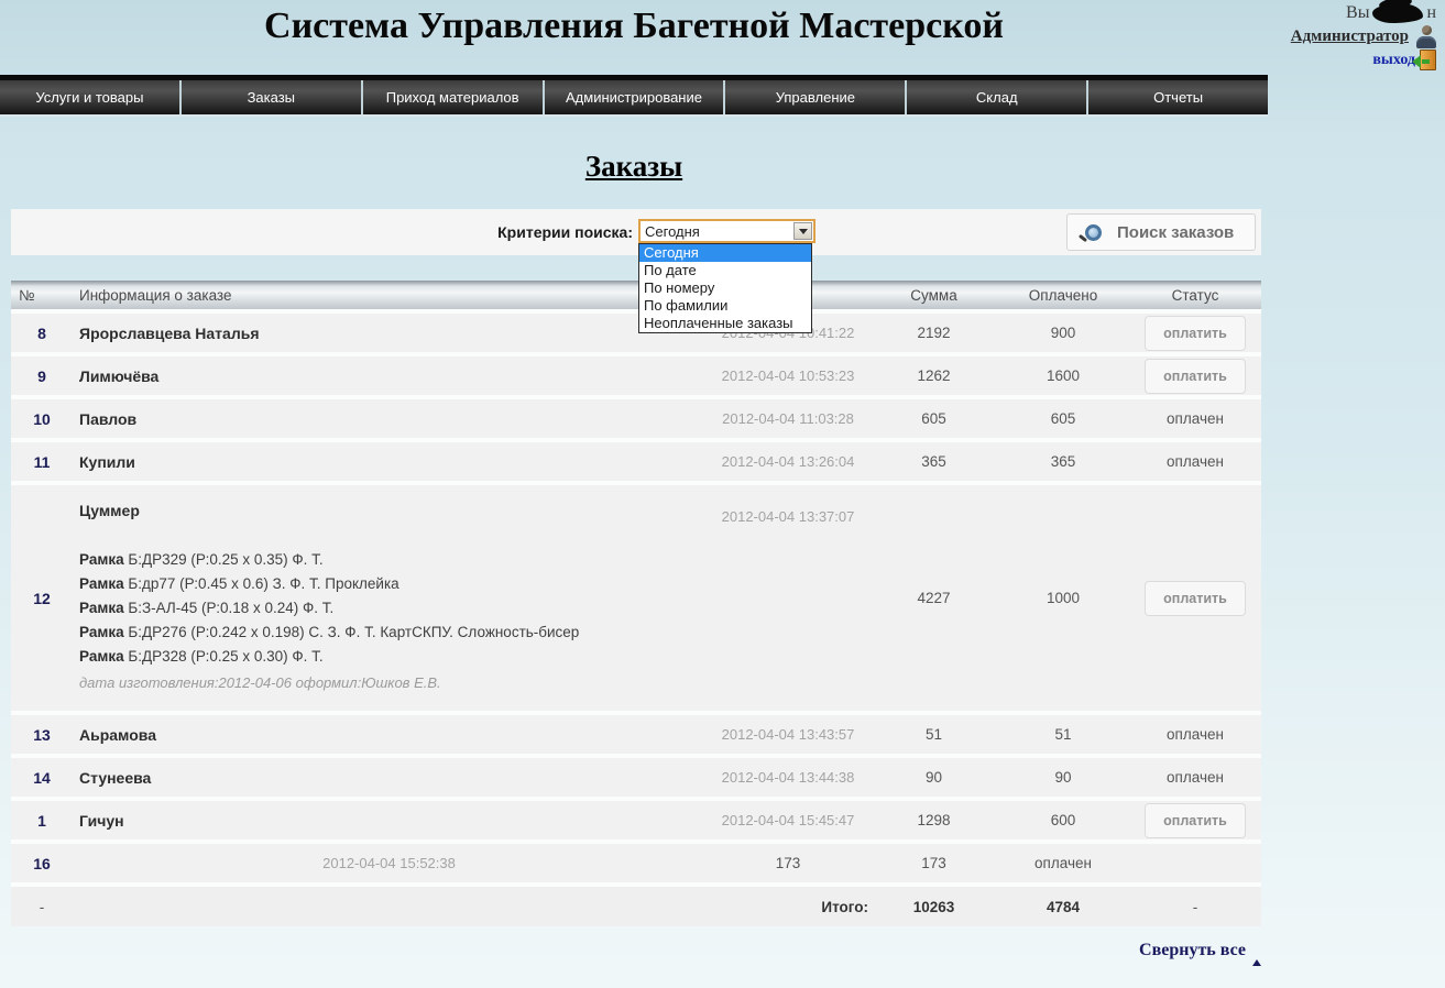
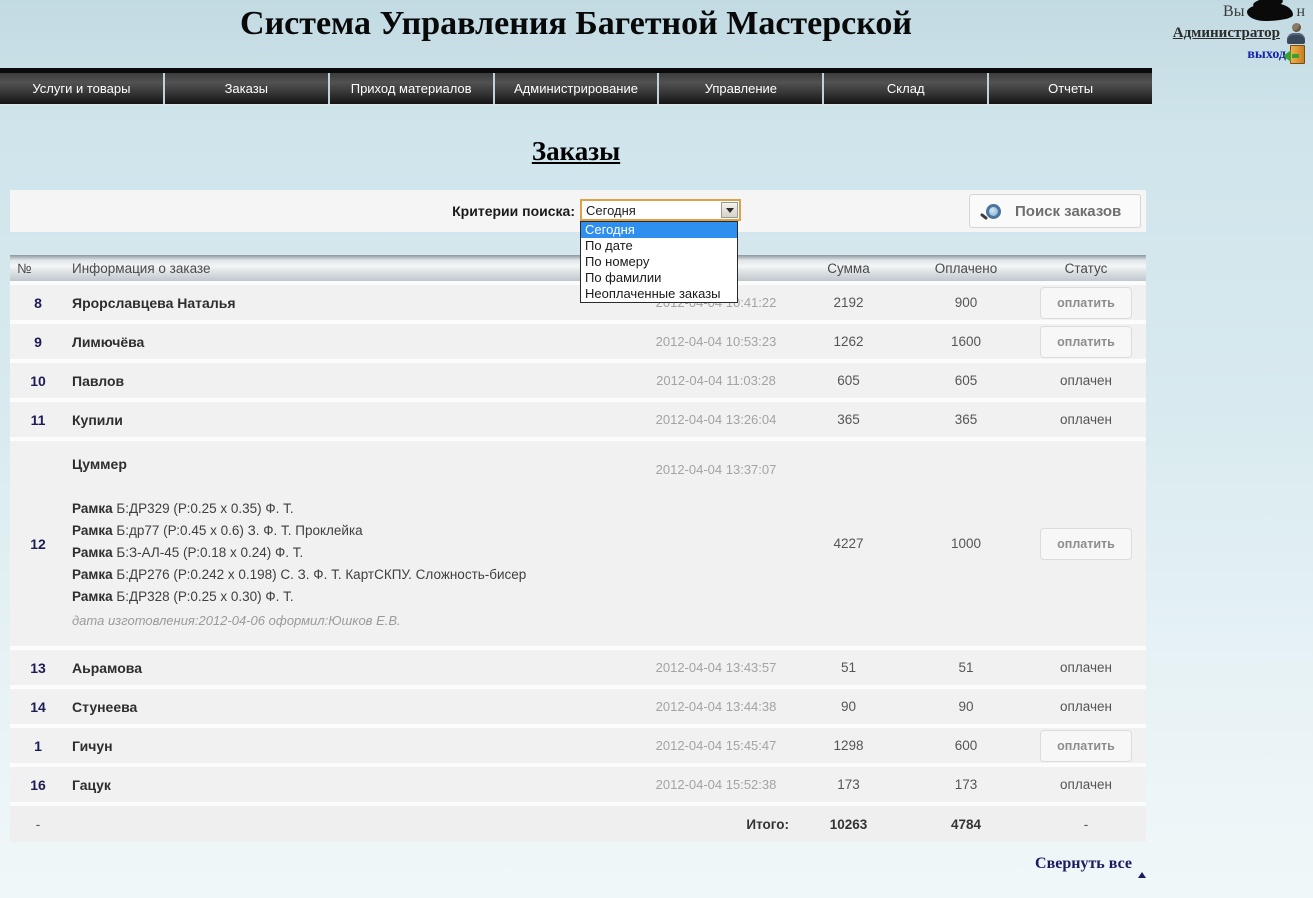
  Система Управления Багетной Мастерской
  Вы
  н
  Администратор
  выхо
  Услуги и товары
  Заказы
  Приход материалов
  Администрирование
  Управление
  Склад
  Отчеты
  Заказы
  Критерии поиска:
  Сегодня
  Сегодня
  По дате
  По номеру
  По фамилии
  Неоплаченные заказы
  Поиск заказов
  №
  Информация о заказе
  Сумма
  Оплачено
  Статус
  8
  Ярорславцева Наталья
  2192
  900
  оплатить
  9
  Лимючёва
  2012-04-04 10:53:23
  1262
  1600
  оплатить
  10
  Павлов
  2012-04-04 11:03:28
  605
  605
  оплачен
  11
  Купили
  2012-04-04 13:26:04
  365
  365
  оплачен
  12
  Цуммер
  Рамка Б:ДР329 (Р:0.25 x 0.35) Ф. Т.
  Рамка Б:др77 (Р:0.45 x 0.6) З. Ф. Т. Проклейка
  Рамка Б:З-АЛ-45 (Р:0.18 x 0.24) Ф. Т.
  Рамка Б:ДР276 (Р:0.242 x 0.198) С. З. Ф. Т. КартСКПУ. Сложность-бисер
  Рамка Б:ДР328 (Р:0.25 x 0.30) Ф. Т.
  дата изготовления:2012-04-06 оформил:Юшков Е.В.
  2012-04-04 13:37:07
  4227
  1000
  оплатить
  13
  Аьрамова
  2012-04-04 13:43:57
  51
  51
  оплачен
  14
  Стунеева
  2012-04-04 13:44:38
  90
  90
  оплачен
  1
  Гичун
  2012-04-04 15:45:47
  1298
  600
  оплатить
  16
+ Гацук
  2012-04-04 15:52:38
  173
  173
  оплачен
  -
  Итого:
  10263
  4784
  -
  Свернуть все
